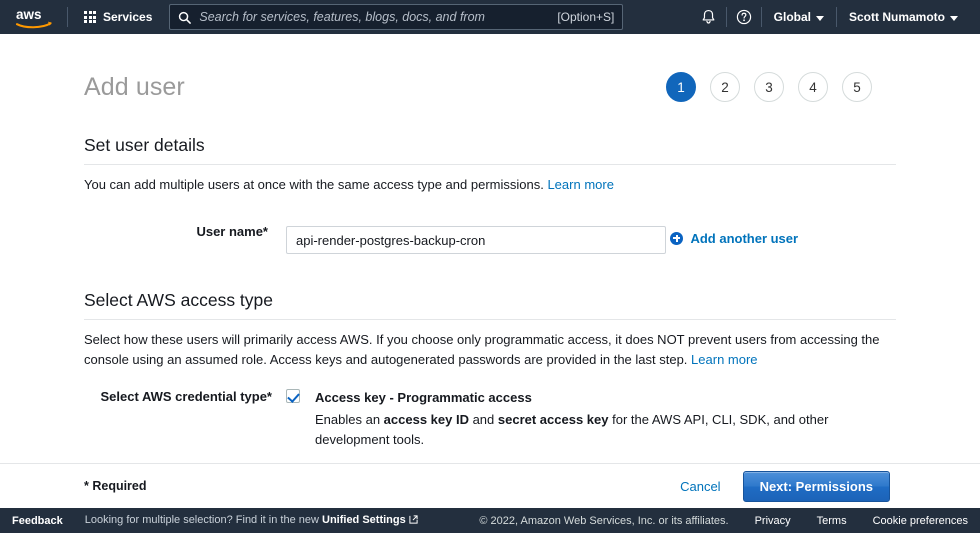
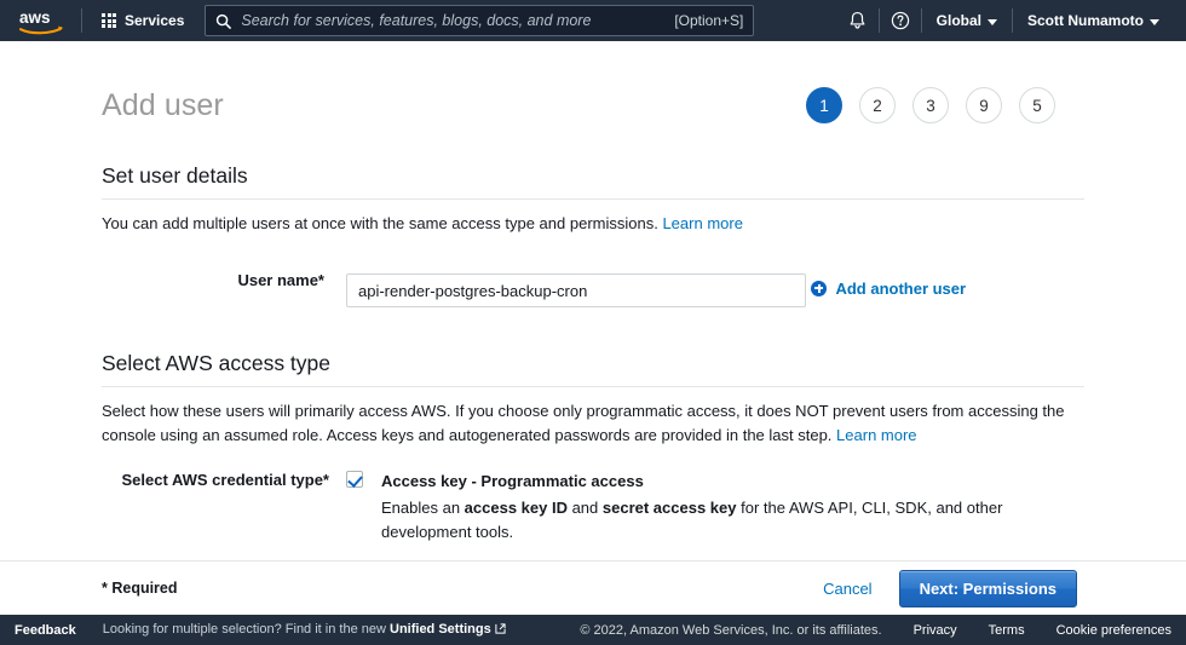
  aws
  Services
- Search for services, features, blogs, docs, and from
+ Search for services, features, blogs, docs, and more
  [Option+S]
  Global
  Scott Numamoto
  Add user
  1
  2
  3
- 4
+ 9
  5
  Set user details
  You can add multiple users at once with the same access type and permissions. Learn more
  User name*
  api-render-postgres-backup-cron
  Add another user
  Select AWS access type
  Select how these users will primarily access AWS. If you choose only programmatic access, it does NOT prevent users from accessing the console using an assumed role. Access keys and autogenerated passwords are provided in the last step. Learn more
  Select AWS credential type*
  Access key - Programmatic access
  Enables an access key ID and secret access key for the AWS API, CLI, SDK, and other development tools.
  * Required
  Cancel
  Next: Permissions
  Feedback
  Looking for multiple selection? Find it in the new Unified Settings
  © 2022, Amazon Web Services, Inc. or its affiliates.
  Privacy
  Terms
  Cookie preferences
